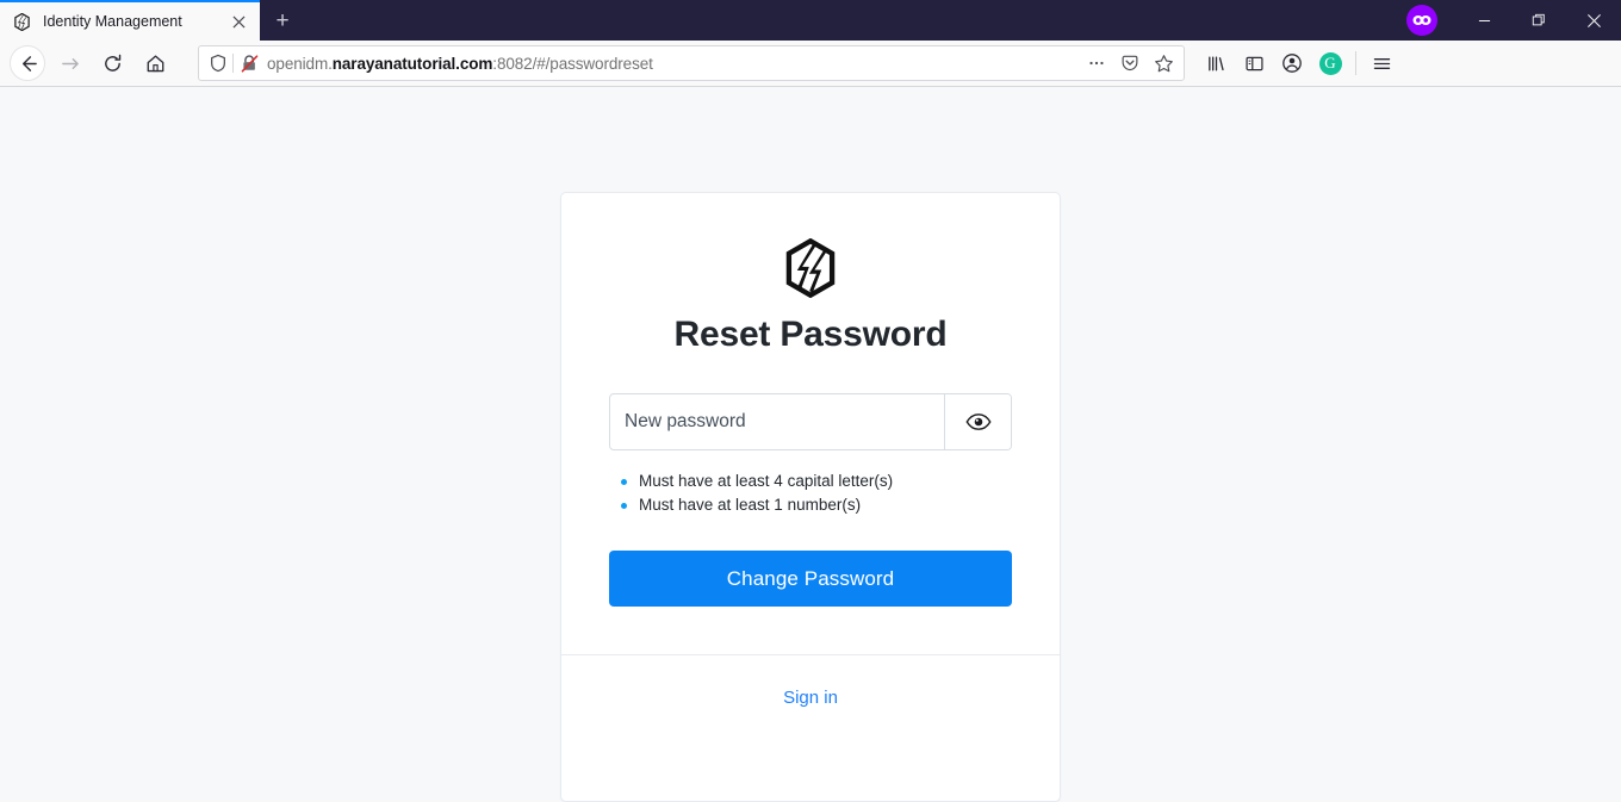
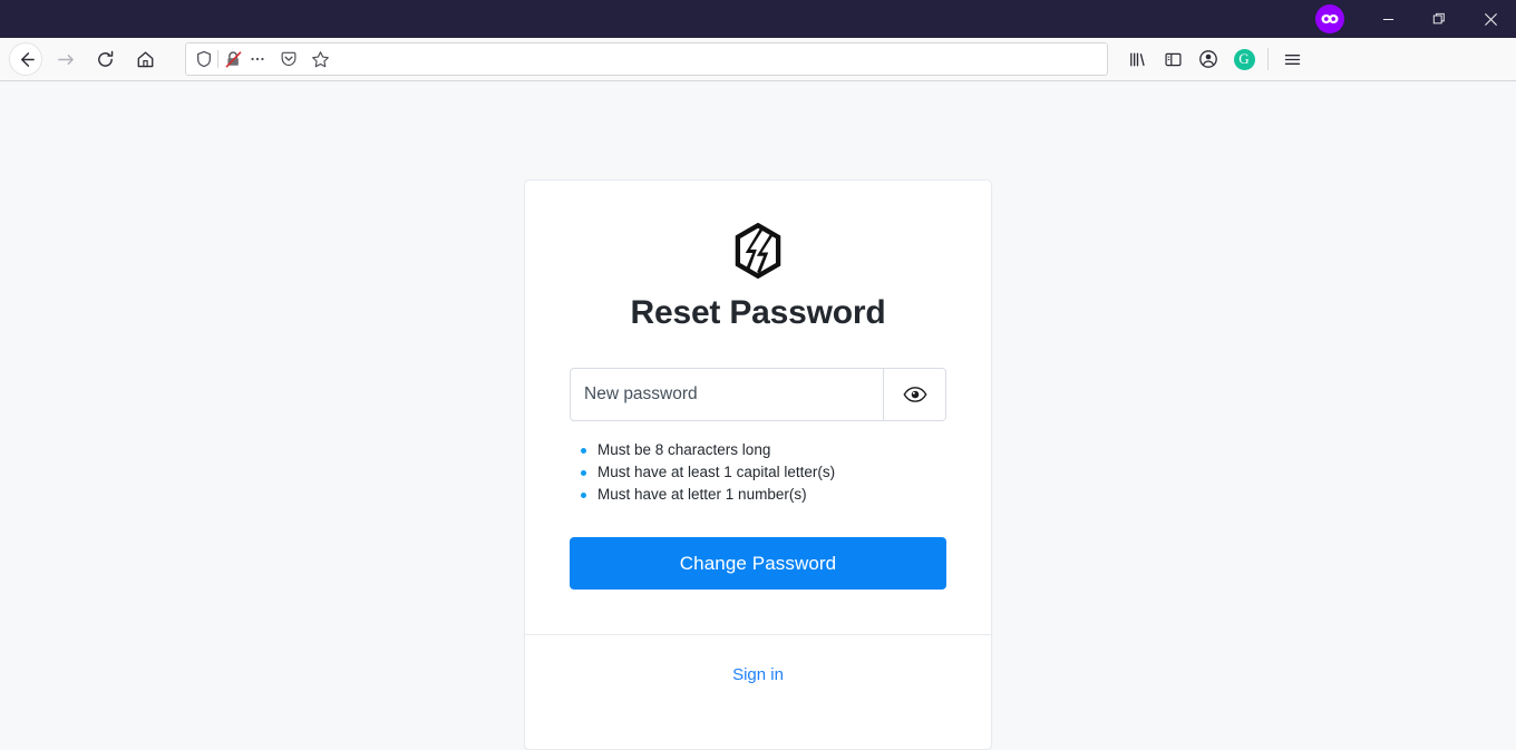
- Identity Management
- +
- openidm.narayanatutorial.com:8082/#/passwordreset
  G
  Reset Password
  New password
+ Must be 8 characters long
- Must have at least 4 capital letter(s)
+ Must have at least 1 capital letter(s)
- Must have at least 1 number(s)
+ Must have at letter 1 number(s)
  Change Password
  Sign in
